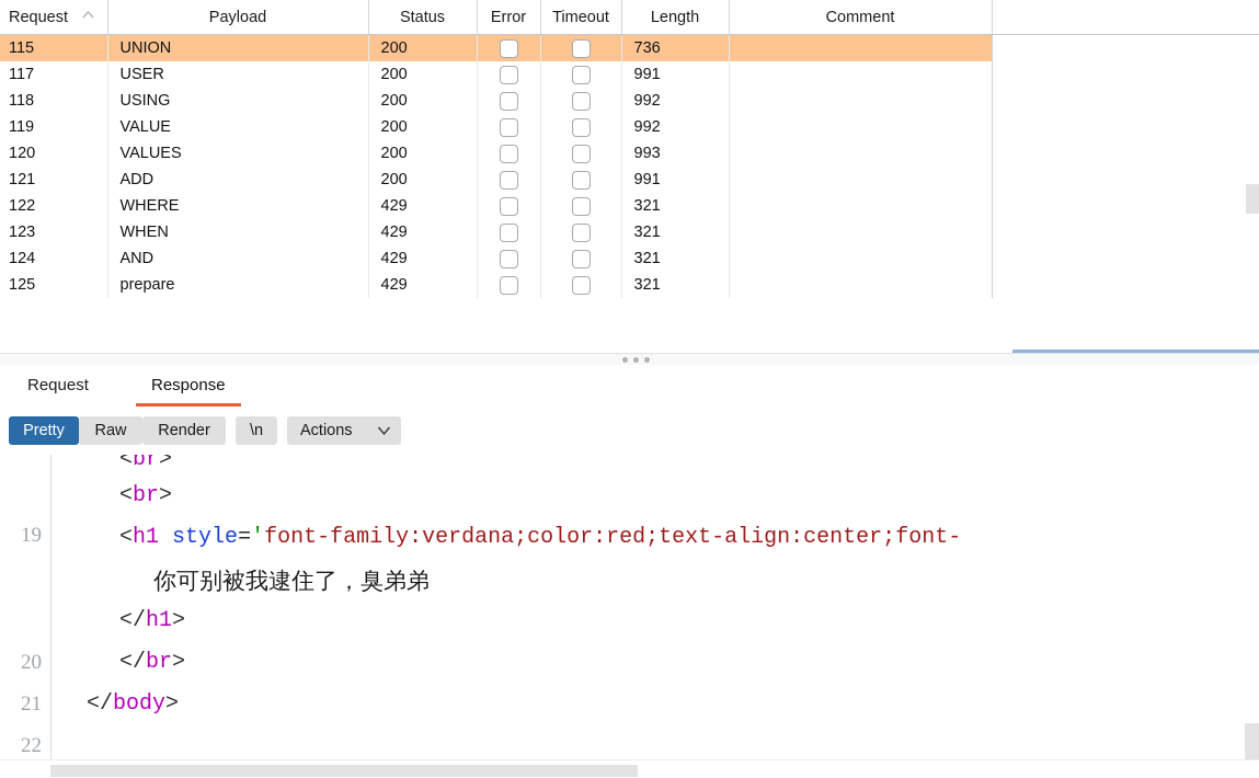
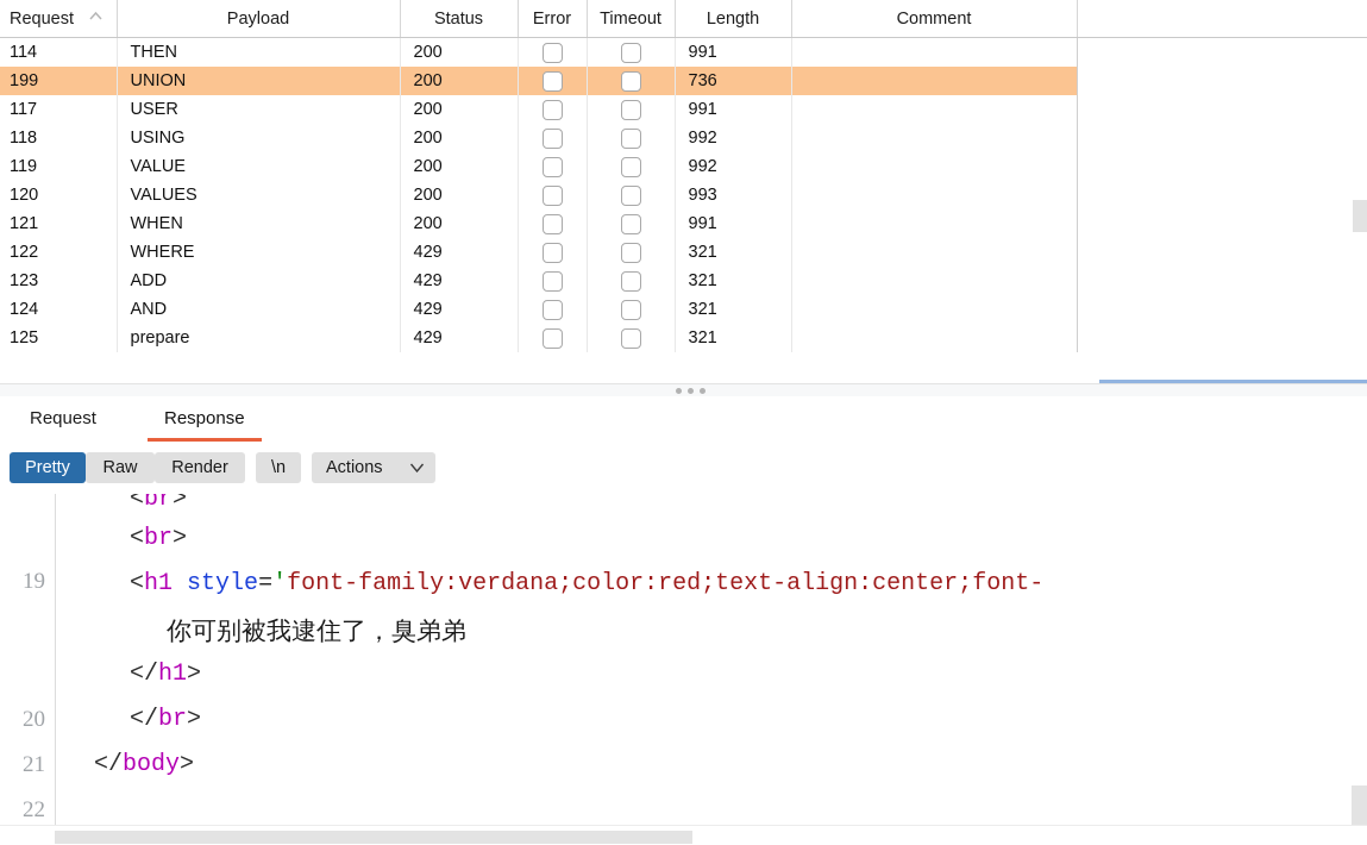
  Request	Payload	Status	Error	Timeout	Length	Comment
+ 114	THEN	200			991
- 115	UNION	200			736
+ 199	UNION	200			736
  117	USER	200			991
  118	USING	200			992
  119	VALUE	200			992
  120	VALUES	200			993
- 121	ADD	200			991
+ 121	WHEN	200			991
  122	WHERE	429			321
- 123	WHEN	429			321
+ 123	ADD	429			321
  124	AND	429			321
  125	prepare	429			321
  Request
  Response
  Pretty
  Raw
  Render
  \n
  Actions
  19
  20
  21
  22
  <br>
  <br>
  <h1 style='font-family:verdana;color:red;text-align:center;font-
  你可别被我逮住了，臭弟弟
  </h1>
  </br>
  </body>
